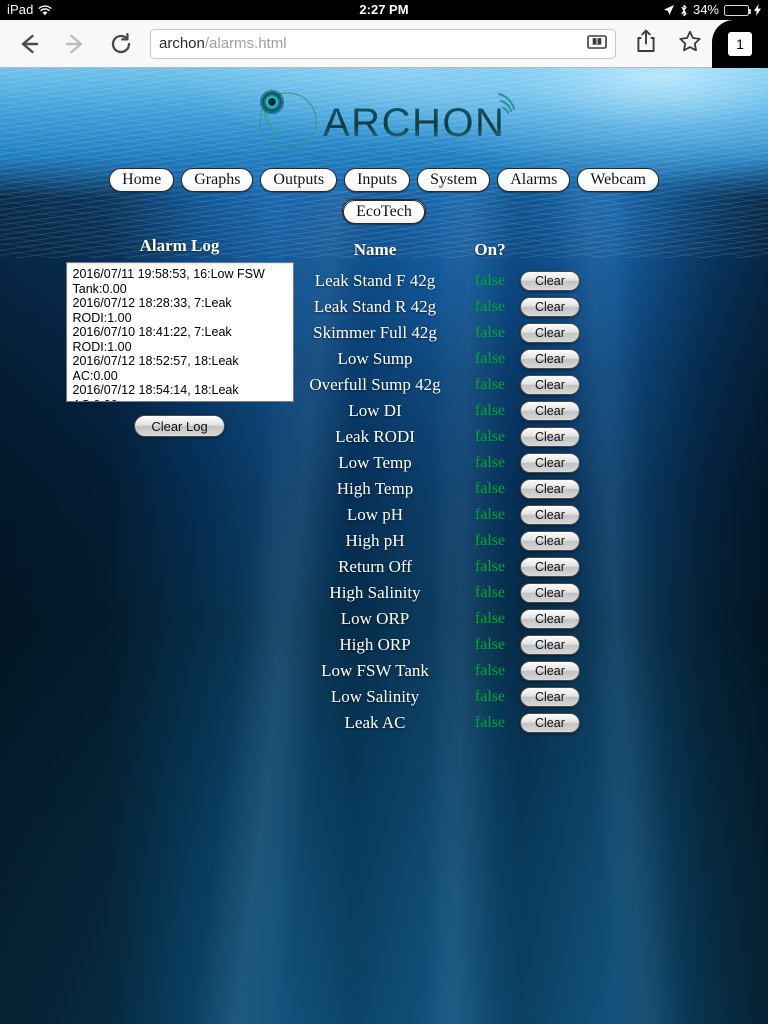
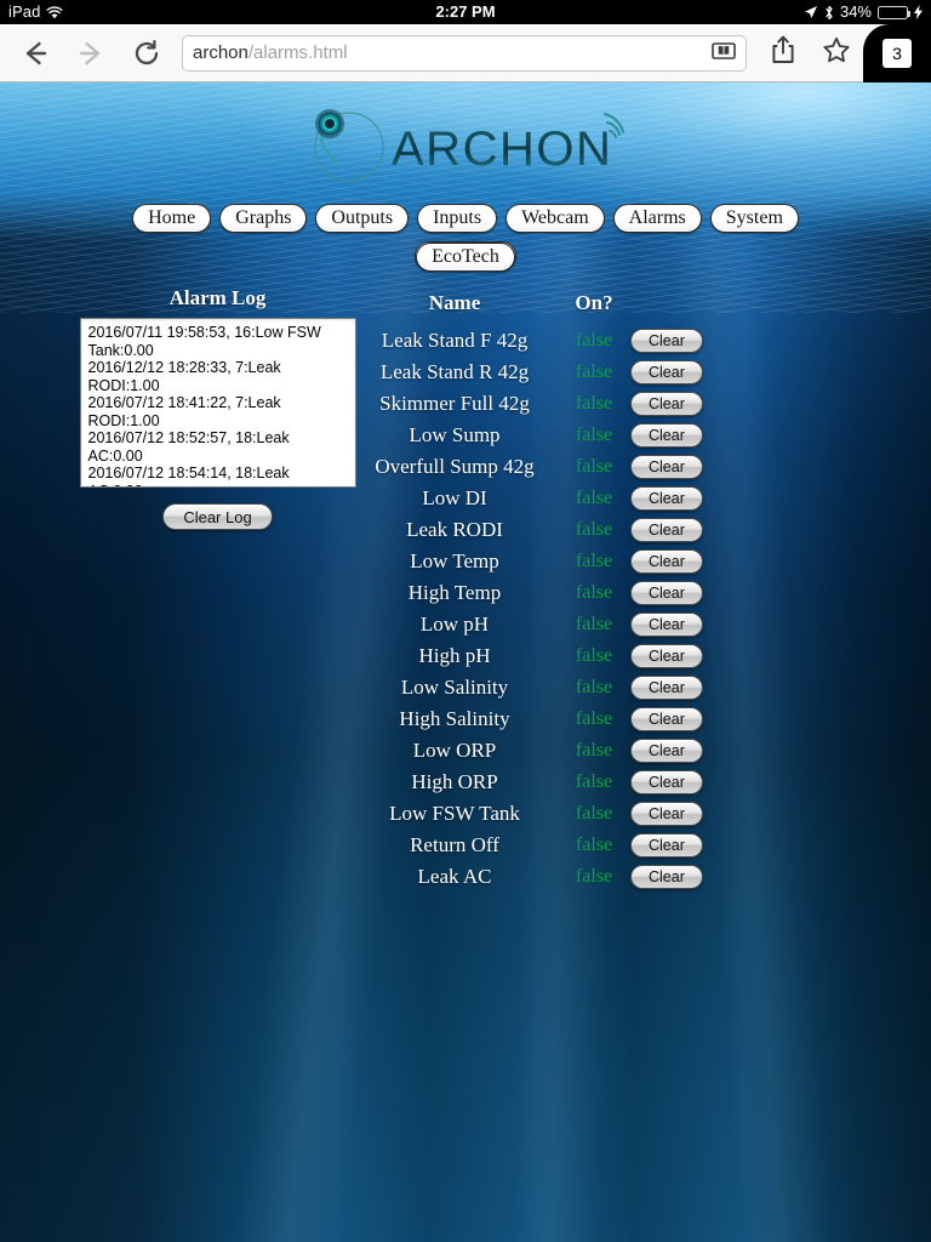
  iPad
  2:27 PM
  34%
  archon/alarms.html
- 1
+ 3
  ARCHON
  Home
  Graphs
  Outputs
  Inputs
- System
+ Webcam
  Alarms
- Webcam
+ System
  EcoTech
  Alarm Log
  2016/07/11 19:58:53, 16:Low FSW Tank:0.00
- 2016/07/12 18:28:33, 7:Leak RODI:1.00
+ 2016/12/12 18:28:33, 7:Leak RODI:1.00
- 2016/07/10 18:41:22, 7:Leak RODI:1.00
+ 2016/07/12 18:41:22, 7:Leak RODI:1.00
  2016/07/12 18:52:57, 18:Leak AC:0.00
  2016/07/12 18:54:14, 18:Leak
  Clear Log
  Name	On?
  Leak Stand F 42g	false	Clear
  Leak Stand R 42g	false	Clear
  Skimmer Full 42g	false	Clear
  Low Sump	false	Clear
  Overfull Sump 42g	false	Clear
  Low DI	false	Clear
  Leak RODI	false	Clear
  Low Temp	false	Clear
  High Temp	false	Clear
  Low pH	false	Clear
  High pH	false	Clear
- Return Off	false	Clear
+ Low Salinity	false	Clear
  High Salinity	false	Clear
  Low ORP	false	Clear
  High ORP	false	Clear
  Low FSW Tank	false	Clear
- Low Salinity	false	Clear
+ Return Off	false	Clear
  Leak AC	false	Clear
